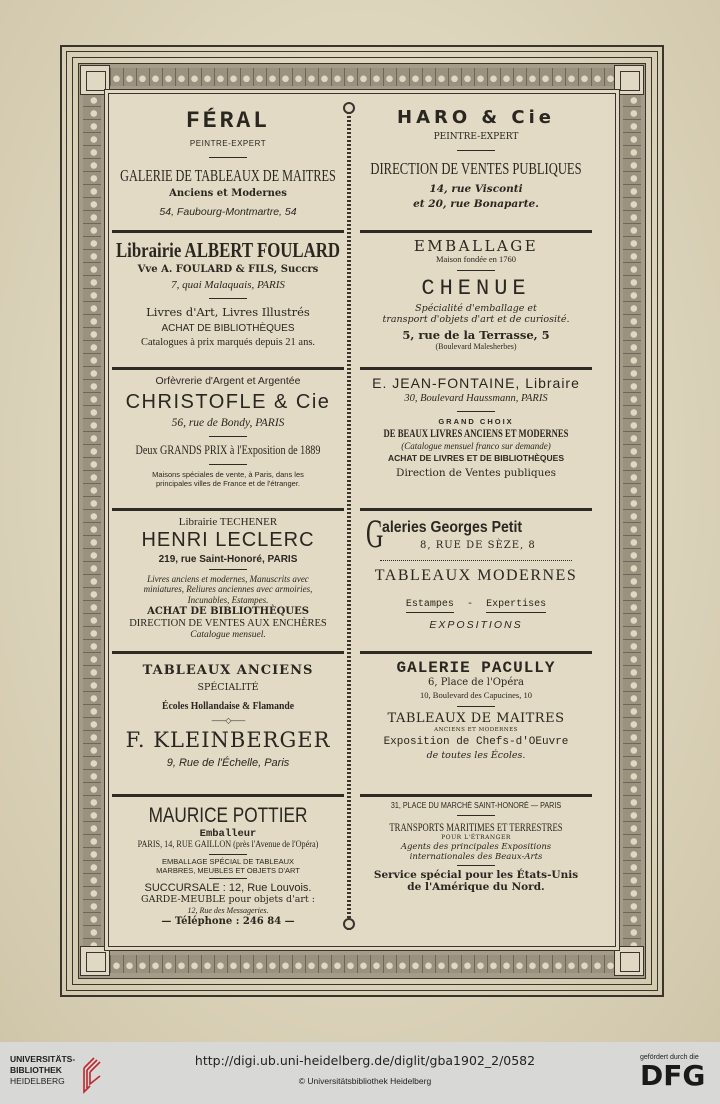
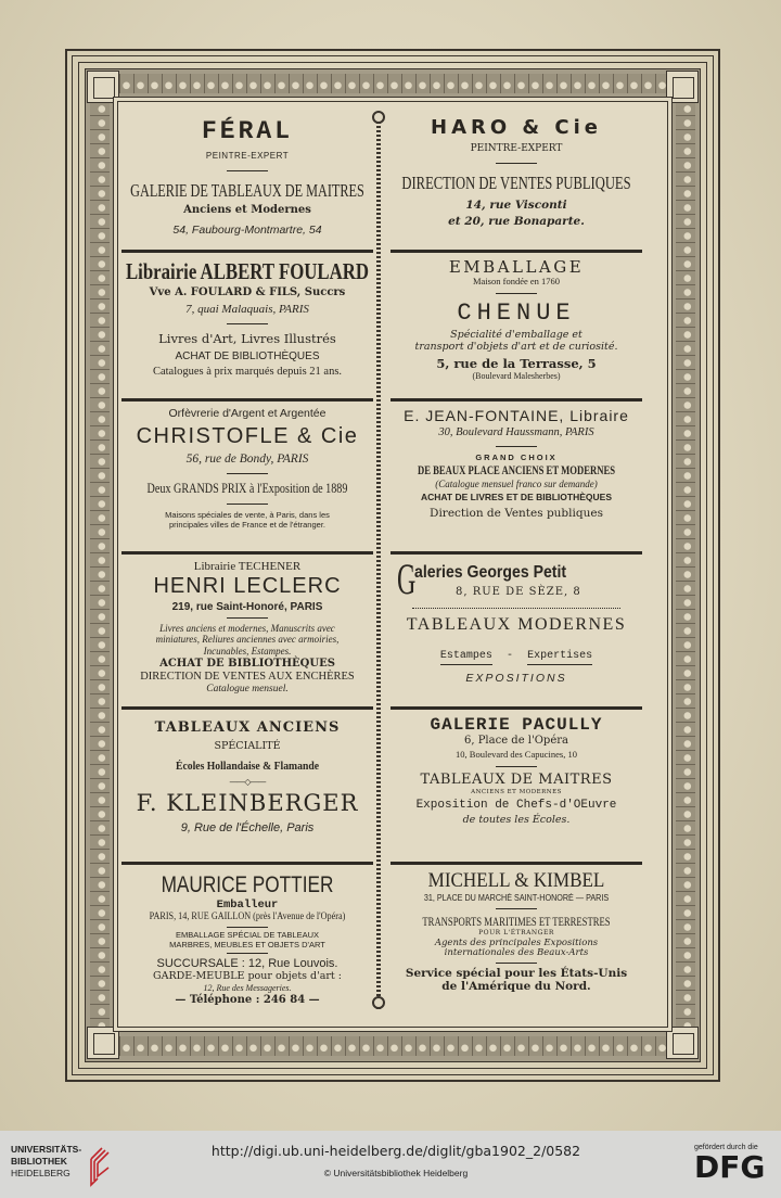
  FÉRAL
  PEINTRE-EXPERT
  GALERIE DE TABLEAUX DE MAITRES
  Anciens et Modernes
  54, Faubourg-Montmartre, 54
  Librairie ALBERT FOULARD
  Vve A. FOULARD & FILS, Succrs
  7, quai Malaquais, PARIS
  Livres d'Art, Livres Illustrés
  ACHAT DE BIBLIOTHÈQUES
  Catalogues à prix marqués depuis 21 ans.
  Orfèvrerie d'Argent et Argentée
  CHRISTOFLE & Cie
  56, rue de Bondy, PARIS
  Deux GRANDS PRIX à l'Exposition de 1889
  Maisons spéciales de vente, à Paris, dans les
  principales villes de France et de l'étranger.
  Librairie TECHENER
  HENRI LECLERC
  219, rue Saint-Honoré, PARIS
  Livres anciens et modernes, Manuscrits avec
  miniatures, Reliures anciennes avec armoiries,
  Incunables, Estampes.
  ACHAT DE BIBLIOTHÈQUES
  DIRECTION DE VENTES AUX ENCHÈRES
  Catalogue mensuel.
  TABLEAUX ANCIENS
  SPÉCIALITÉ
  Écoles Hollandaise & Flamande
  ——◇——
  F. KLEINBERGER
  9, Rue de l'Échelle, Paris
  MAURICE POTTIER
  Emballeur
  PARIS, 14, RUE GAILLON (près l'Avenue de l'Opéra)
  EMBALLAGE SPÉCIAL DE TABLEAUX
  MARBRES, MEUBLES ET OBJETS D'ART
  SUCCURSALE : 12, Rue Louvois.
  GARDE-MEUBLE pour objets d'art :
  12, Rue des Messageries.
  — Téléphone : 246 84 —
  HARO & Cie
  PEINTRE-EXPERT
  DIRECTION DE VENTES PUBLIQUES
  14, rue Visconti
  et 20, rue Bonaparte.
  EMBALLAGE
  Maison fondée en 1760
  CHENUE
  Spécialité d'emballage et
  transport d'objets d'art et de curiosité.
  5, rue de la Terrasse, 5
  (Boulevard Malesherbes)
  E. JEAN-FONTAINE, Libraire
  30, Boulevard Haussmann, PARIS
  GRAND CHOIX
- DE BEAUX LIVRES ANCIENS ET MODERNES
+ DE BEAUX PLACE ANCIENS ET MODERNES
  (Catalogue mensuel franco sur demande)
  ACHAT DE LIVRES ET DE BIBLIOTHÈQUES
  Direction de Ventes publiques
  G
  aleries Georges Petit
  8, RUE DE SÈZE, 8
  TABLEAUX MODERNES
  Estampes - Expertises
  EXPOSITIONS
  GALERIE PACULLY
  6, Place de l'Opéra
  10, Boulevard des Capucines, 10
  TABLEAUX DE MAITRES
  Exposition de Chefs-d'OEuvre
  de toutes les Écoles.
+ MICHELL & KIMBEL
  31, PLACE DU MARCHÉ SAINT-HONORÉ — PARIS
  TRANSPORTS MARITIMES ET TERRESTRES
  Agents des principales Expositions
  internationales des Beaux-Arts
  Service spécial pour les États-Unis
  de l'Amérique du Nord.
  UNIVERSITÄTS-
  BIBLIOTHEK
  HEIDELBERG
  http://digi.ub.uni-heidelberg.de/diglit/gba1902_2/0582
  © Universitätsbibliothek Heidelberg
  DFG
